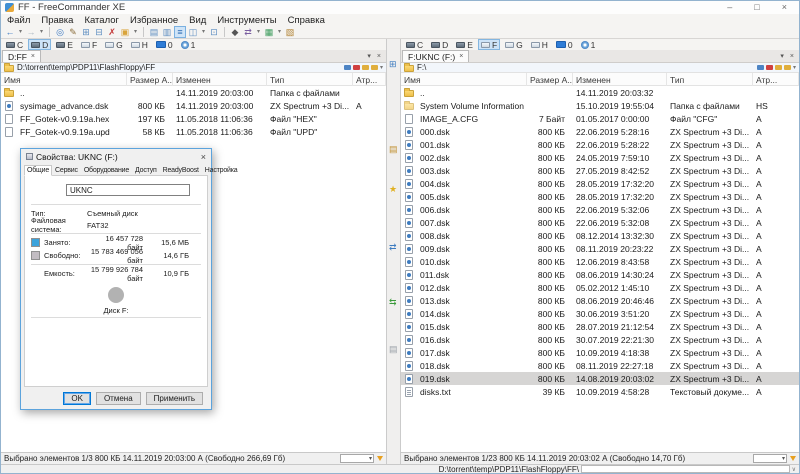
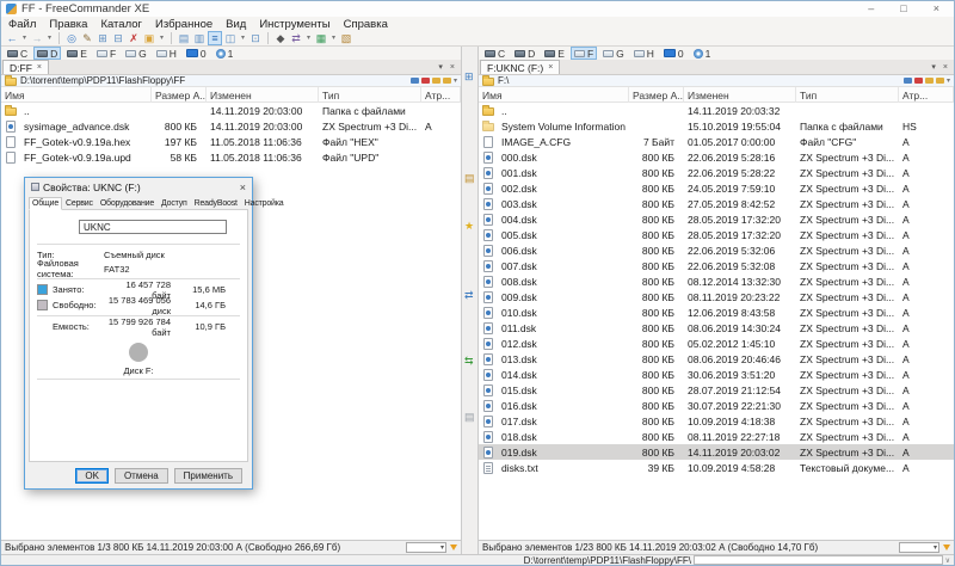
  FF - FreeCommander XE
  –
  □
  ×
  Файл
  Правка
  Каталог
  Избранное
  Вид
  Инструменты
  Справка
  ←
  →
  ◎
  ✎
  ⊞
  ⊟
  ✗
  ▣
  ▤
  ▥
  ≡
  ◫
  ⊡
  ◆
  ⇄
  ▦
  ▧
  C
  D
  E
  F
  G
  H
  0
  1
  D:FF
  D:\torrent\temp\PDP11\FlashFloppy\FF
  Имя
  Размер А..
  Изменен
  Тип
  Атр...
  ..
  14.11.2019 20:03:00
  Папка с файлами
  sysimage_advance.dsk
  800 КБ
  14.11.2019 20:03:00
  ZX Spectrum +3 Di...
  A
  FF_Gotek-v0.9.19a.hex
  197 КБ
  11.05.2018 11:06:36
  Файл "HEX"
  FF_Gotek-v0.9.19a.upd
  58 КБ
  11.05.2018 11:06:36
  Файл "UPD"
  Выбрано элементов 1/3 800 КБ 14.11.2019 20:03:00 А (Свободно 266,69 Гб)
  ⊞
  ▤
  ★
  ⇄
  ⇆
  ▤
  C
  D
  E
  F
  G
  H
  0
  1
  F:UKNC (F:)
  F:\
  Имя
  Размер А..
  Изменен
  Тип
  Атр...
  ..
  14.11.2019 20:03:32
  System Volume Information
  15.10.2019 19:55:04
  Папка с файлами
  HS
  IMAGE_A.CFG
  7 Байт
  01.05.2017 0:00:00
  Файл "CFG"
  A
  000.dsk
  800 КБ
  22.06.2019 5:28:16
  ZX Spectrum +3 Di...
  A
  001.dsk
  800 КБ
  22.06.2019 5:28:22
  ZX Spectrum +3 Di...
  A
  002.dsk
  800 КБ
  24.05.2019 7:59:10
  ZX Spectrum +3 Di...
  A
  003.dsk
  800 КБ
  27.05.2019 8:42:52
  ZX Spectrum +3 Di...
  A
  004.dsk
  800 КБ
  28.05.2019 17:32:20
  ZX Spectrum +3 Di...
  A
  005.dsk
  800 КБ
  28.05.2019 17:32:20
  ZX Spectrum +3 Di...
  A
  006.dsk
  800 КБ
  22.06.2019 5:32:06
  ZX Spectrum +3 Di...
  A
  007.dsk
  800 КБ
  22.06.2019 5:32:08
  ZX Spectrum +3 Di...
  A
  008.dsk
  800 КБ
  08.12.2014 13:32:30
  ZX Spectrum +3 Di...
  A
  009.dsk
  800 КБ
  08.11.2019 20:23:22
  ZX Spectrum +3 Di...
  A
  010.dsk
  800 КБ
  12.06.2019 8:43:58
  ZX Spectrum +3 Di...
  A
  011.dsk
  800 КБ
  08.06.2019 14:30:24
  ZX Spectrum +3 Di...
  A
  012.dsk
  800 КБ
  05.02.2012 1:45:10
  ZX Spectrum +3 Di...
  A
  013.dsk
  800 КБ
  08.06.2019 20:46:46
  ZX Spectrum +3 Di...
  A
  014.dsk
  800 КБ
  30.06.2019 3:51:20
  ZX Spectrum +3 Di...
  A
  015.dsk
  800 КБ
  28.07.2019 21:12:54
  ZX Spectrum +3 Di...
  A
  016.dsk
  800 КБ
  30.07.2019 22:21:30
  ZX Spectrum +3 Di...
  A
  017.dsk
  800 КБ
  10.09.2019 4:18:38
  ZX Spectrum +3 Di...
  A
  018.dsk
  800 КБ
  08.11.2019 22:27:18
  ZX Spectrum +3 Di...
  A
  019.dsk
  800 КБ
- 14.08.2019 20:03:02
+ 14.11.2019 20:03:02
  ZX Spectrum +3 Di...
  A
  disks.txt
  39 КБ
  10.09.2019 4:58:28
  Текстовый докуме...
  A
  Выбрано элементов 1/23 800 КБ 14.11.2019 20:03:02 А (Свободно 14,70 Гб)
  D:\torrent\temp\PDP11\FlashFloppy\FF\
  Свойства: UKNC (F:)
  ×
  UKNC
  Тип:
  Съемный диск
  Файловая система:
  FAT32
  Занято:
  16 457 728 байт
  15,6 МБ
  Свободно:
- 15 783 469 056 байт
+ 15 783 469 056 диск
  14,6 ГБ
  Емкость:
  15 799 926 784 байт
  10,9 ГБ
  Диск F:
  OK
  Отмена
  Применить
